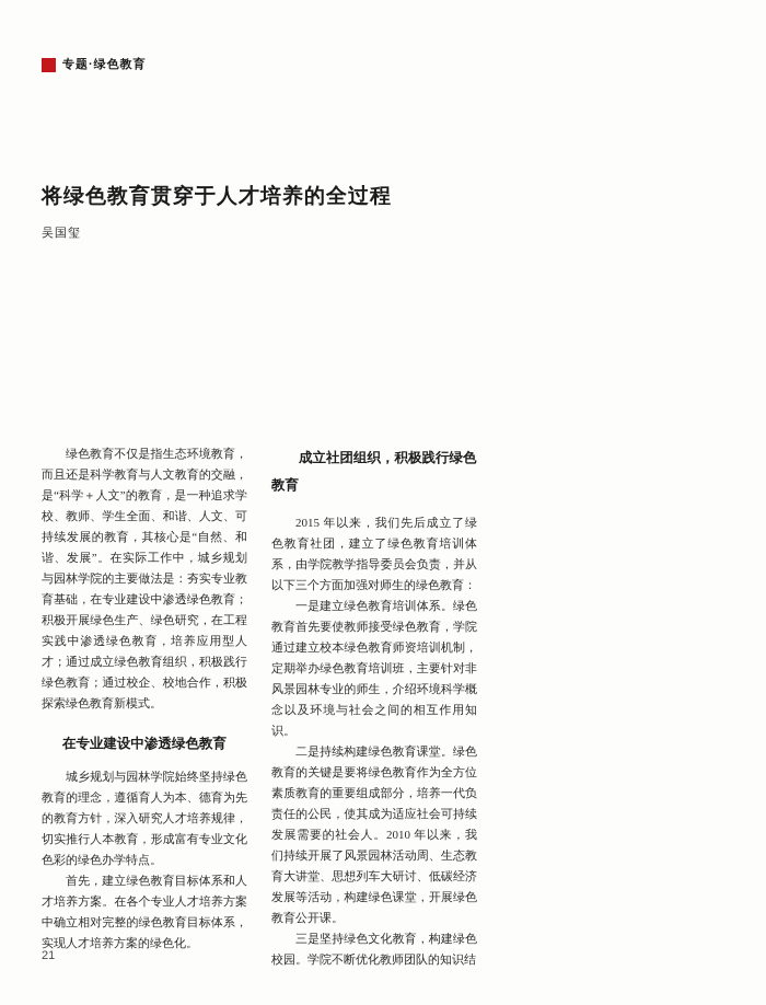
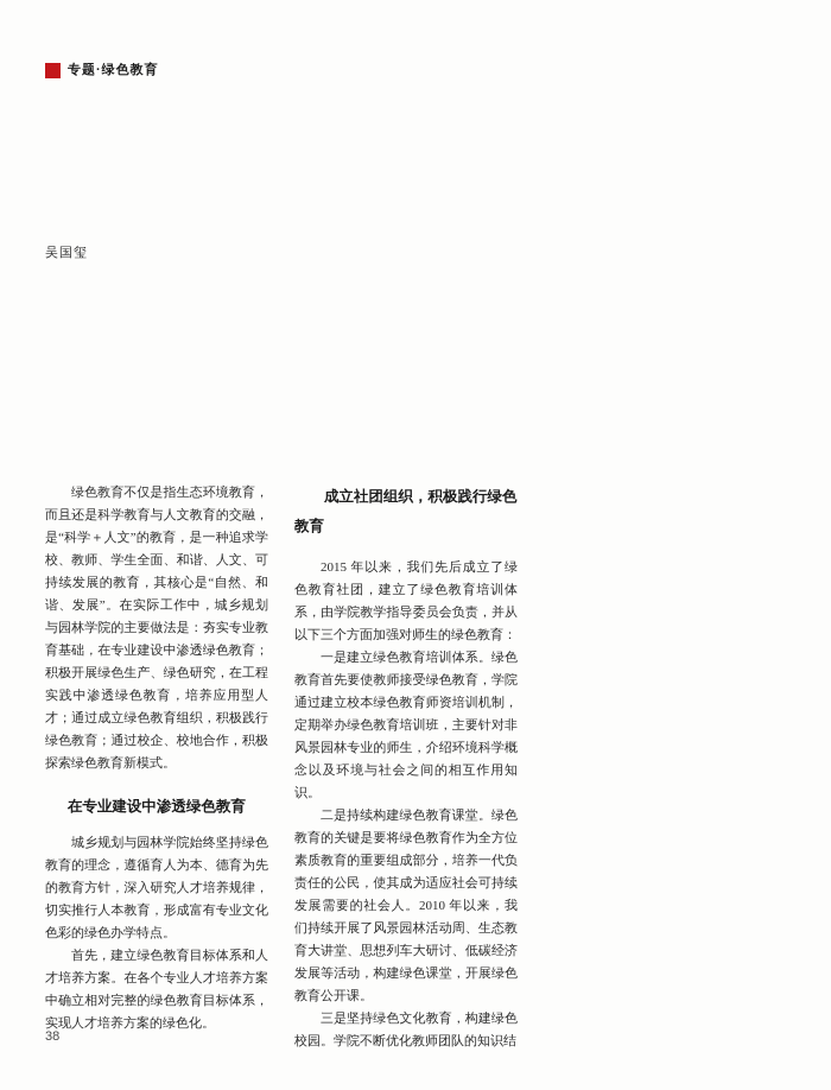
  专题·绿色教育
- 将绿色教育贯穿于人才培养的全过程
  吴国玺
  绿色教育不仅是指生态环境教育，而且还是科学教育与人文教育的交融，是“科学＋人文”的教育，是一种追求学校、教师、学生全面、和谐、人文、可持续发展的教育，其核心是“自然、和谐、发展”。在实际工作中，城乡规划与园林学院的主要做法是：夯实专业教育基础，在专业建设中渗透绿色教育；积极开展绿色生产、绿色研究，在工程实践中渗透绿色教育，培养应用型人才；通过成立绿色教育组织，积极践行绿色教育；通过校企、校地合作，积极探索绿色教育新模式。
  在专业建设中渗透绿色教育
  城乡规划与园林学院始终坚持绿色教育的理念，遵循育人为本、德育为先的教育方针，深入研究人才培养规律，切实推行人本教育，形成富有专业文化色彩的绿色办学特点。
  首先，建立绿色教育目标体系和人才培养方案。在各个专业人才培养方案中确立相对完整的绿色教育目标体系，实现人才培养方案的绿色化。
  成立社团组织，积极践行绿色教育
  2015 年以来，我们先后成立了绿色教育社团，建立了绿色教育培训体系，由学院教学指导委员会负责，并从以下三个方面加强对师生的绿色教育：
  一是建立绿色教育培训体系。绿色教育首先要使教师接受绿色教育，学院通过建立校本绿色教育师资培训机制，定期举办绿色教育培训班，主要针对非风景园林专业的师生，介绍环境科学概念以及环境与社会之间的相互作用知识。
  二是持续构建绿色教育课堂。绿色教育的关键是要将绿色教育作为全方位素质教育的重要组成部分，培养一代负责任的公民，使其成为适应社会可持续发展需要的社会人。2010 年以来，我们持续开展了风景园林活动周、生态教育大讲堂、思想列车大研讨、低碳经济发展等活动，构建绿色课堂，开展绿色教育公开课。
  三是坚持绿色文化教育，构建绿色校园。学院不断优化教师团队的知识结
- 21
+ 38
